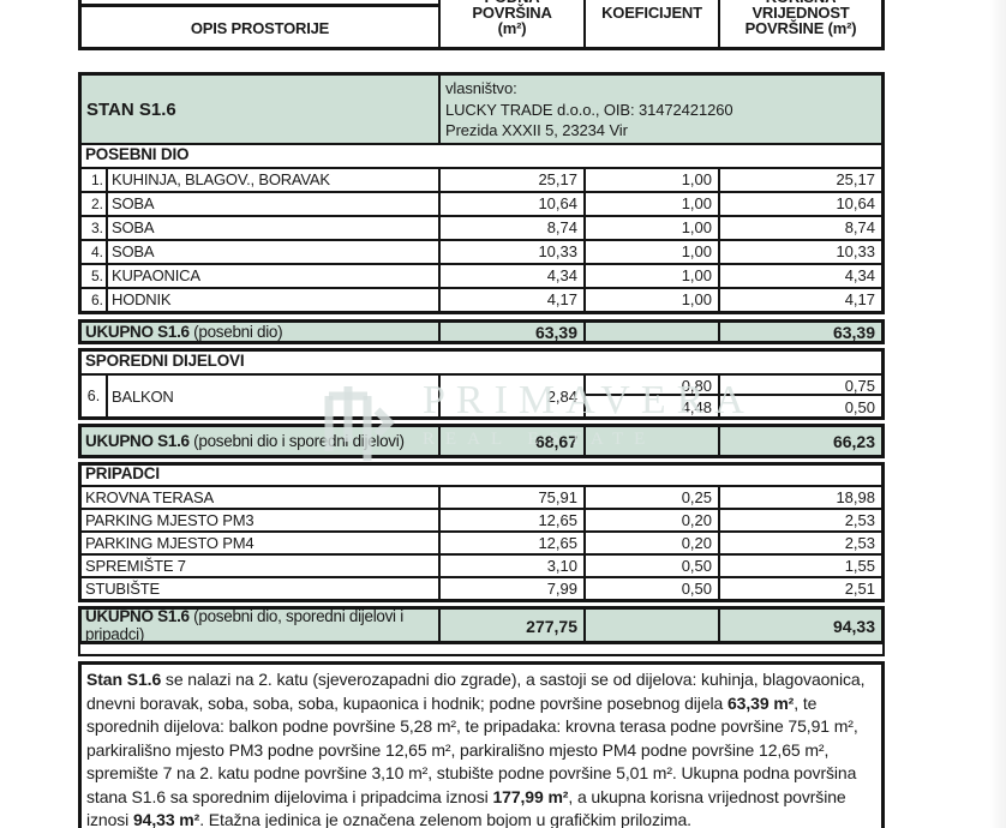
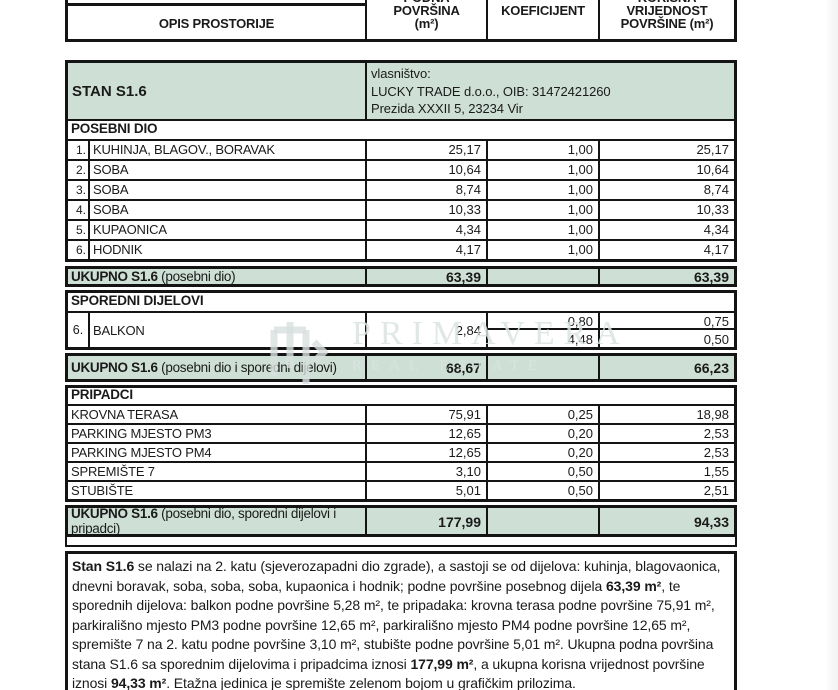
  OPIS PROSTORIJE
  POVRŠINA
  (m²)
  KOEFICIJENT
  VRIJEDNOST
  POVRŠINE (m²)
  STAN S1.6
  vlasništvo:
  LUCKY TRADE d.o.o., OIB: 31472421260
  Prezida XXXII 5, 23234 Vir
  POSEBNI DIO
  1.
  KUHINJA, BLAGOV., BORAVAK
  25,17
  1,00
  25,17
  2.
  SOBA
  10,64
  1,00
  10,64
  3.
  SOBA
  8,74
  1,00
  8,74
  4.
  SOBA
  10,33
  1,00
  10,33
  5.
  KUPAONICA
  4,34
  1,00
  4,34
  6.
  HODNIK
  4,17
  1,00
  4,17
  UKUPNO S1.6 (posebni dio)
  63,39
  63,39
  SPOREDNI DIJELOVI
  6.
  BALKON
  0,80
  0,75
  2,84
  4,48
  0,50
  UKUPNO S1.6 (posebni dio i sporedni dijelovi)
  68,67
  66,23
  PRIPADCI
  KROVNA TERASA
  75,91
  0,25
  18,98
  PARKING MJESTO PM3
  12,65
  0,20
  2,53
  PARKING MJESTO PM4
  12,65
  0,20
  2,53
  SPREMIŠTE 7
  3,10
  0,50
  1,55
  STUBIŠTE
- 7,99
+ 5,01
  0,50
  2,51
  UKUPNO S1.6 (posebni dio, sporedni dijelovi i pripadci)
- 277,75
+ 177,99
  94,33
- Stan S1.6 se nalazi na 2. katu (sjeverozapadni dio zgrade), a sastoji se od dijelova: kuhinja, blagovaonica, dnevni boravak, soba, soba, soba, kupaonica i hodnik; podne površine posebnog dijela 63,39 m², te sporednih dijelova: balkon podne površine 5,28 m², te pripadaka: krovna terasa podne površine 75,91 m², parkirališno mjesto PM3 podne površine 12,65 m², parkirališno mjesto PM4 podne površine 12,65 m², spremište 7 na 2. katu podne površine 3,10 m², stubište podne površine 5,01 m². Ukupna podna površina stana S1.6 sa sporednim dijelovima i pripadcima iznosi 177,99 m², a ukupna korisna vrijednost površine iznosi 94,33 m². Etažna jedinica je označena zelenom bojom u grafičkim prilozima.
+ Stan S1.6 se nalazi na 2. katu (sjeverozapadni dio zgrade), a sastoji se od dijelova: kuhinja, blagovaonica, dnevni boravak, soba, soba, soba, kupaonica i hodnik; podne površine posebnog dijela 63,39 m², te sporednih dijelova: balkon podne površine 5,28 m², te pripadaka: krovna terasa podne površine 75,91 m², parkirališno mjesto PM3 podne površine 12,65 m², parkirališno mjesto PM4 podne površine 12,65 m², spremište 7 na 2. katu podne površine 3,10 m², stubište podne površine 5,01 m². Ukupna podna površina stana S1.6 sa sporednim dijelovima i pripadcima iznosi 177,99 m², a ukupna korisna vrijednost površine iznosi 94,33 m². Etažna jedinica je spremište zelenom bojom u grafičkim prilozima.
  PRIMAVERA
  REAL ESTATE
